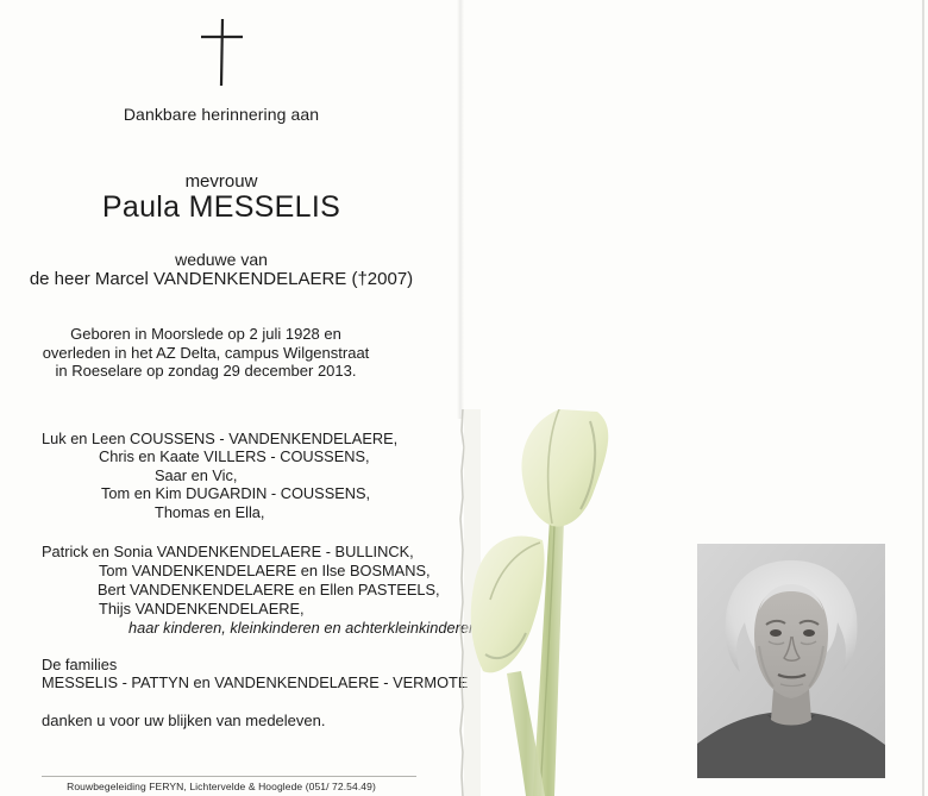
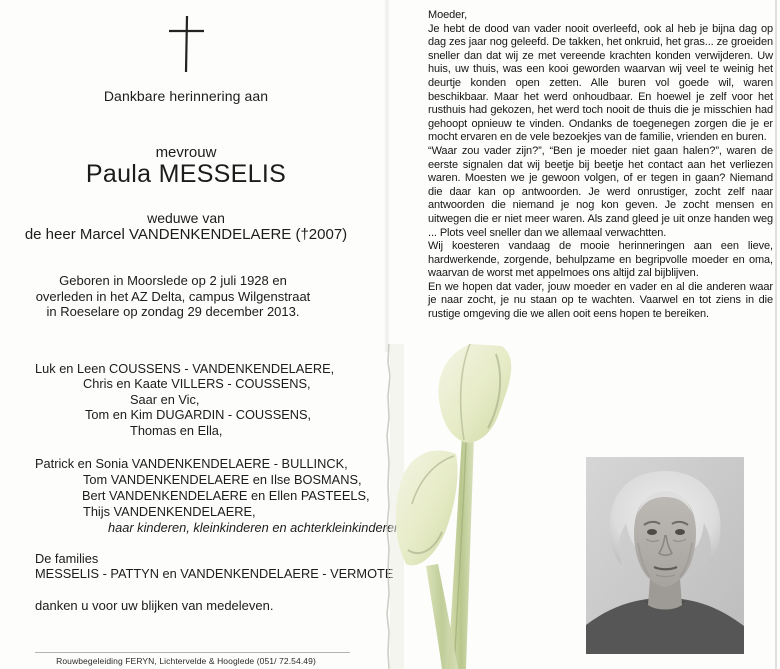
  Dankbare herinnering aan
  mevrouw
  Paula MESSELIS
  weduwe van
  de heer Marcel VANDENKENDELAERE (†2007)
  Geboren in Moorslede op 2 juli 1928 en
  overleden in het AZ Delta, campus Wilgenstraat
  in Roeselare op zondag 29 december 2013.
  Luk en Leen COUSSENS - VANDENKENDELAERE,
  Chris en Kaate VILLERS - COUSSENS,
  Saar en Vic,
  Tom en Kim DUGARDIN - COUSSENS,
  Thomas en Ella,
  Patrick en Sonia VANDENKENDELAERE - BULLINCK,
  Tom VANDENKENDELAERE en Ilse BOSMANS,
  Bert VANDENKENDELAERE en Ellen PASTEELS,
  Thijs VANDENKENDELAERE,
  haar kinderen, kleinkinderen en achterkleinkinder
  De families
  MESSELIS - PATTYN en VANDENKENDELAERE - VERMOTE
  danken u voor uw blijken van medeleven.
  Rouwbegeleiding FERYN, Lichtervelde & Hooglede (051/ 72.54.49)
+ Moeder,
+ Je hebt de dood van vader nooit overleefd, ook al heb je bijna dag op dag zes jaar nog geleefd. De takken, het onkruid, het gras... ze groeiden sneller dan dat wij ze met vereende krachten konden verwijderen. Uw huis, uw thuis, was een kooi geworden waarvan wij veel te weinig het deurtje konden open zetten. Alle buren vol goede wil, waren beschikbaar. Maar het werd onhoudbaar. En hoewel je zelf voor het rusthuis had gekozen, het werd toch nooit de thuis die je misschien had gehoopt opnieuw te vinden. Ondanks de toegenegen zorgen die je er mocht ervaren en de vele bezoekjes van de familie, vrienden en buren.
+ “Waar zou vader zijn?”, “Ben je moeder niet gaan halen?”, waren de eerste signalen dat wij beetje bij beetje het contact aan het verliezen waren. Moesten we je gewoon volgen, of er tegen in gaan? Niemand die daar kan op antwoorden. Je werd onrustiger, zocht zelf naar antwoorden die niemand je nog kon geven. Je zocht mensen en uitwegen die er niet meer waren. Als zand gleed je uit onze handen weg ... Plots veel sneller dan we allemaal verwachtten.
+ Wij koesteren vandaag de mooie herinneringen aan een lieve, hardwerkende, zorgende, behulpzame en begripvolle moeder en oma, waarvan de worst met appelmoes ons altijd zal bijblijven.
+ En we hopen dat vader, jouw moeder en vader en al die anderen waar je naar zocht, je nu staan op te wachten. Vaarwel en tot ziens in die rustige omgeving die we allen ooit eens hopen te bereiken.
